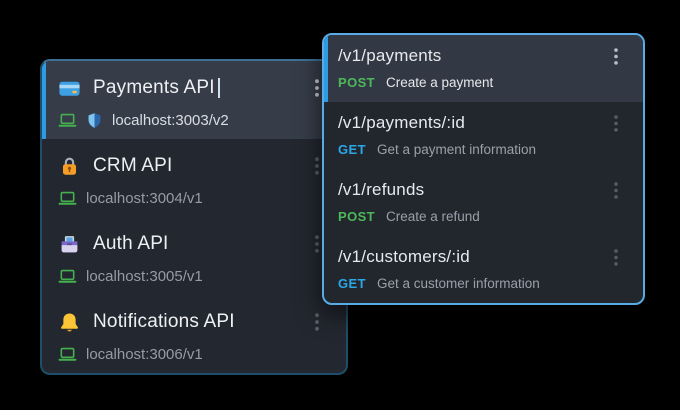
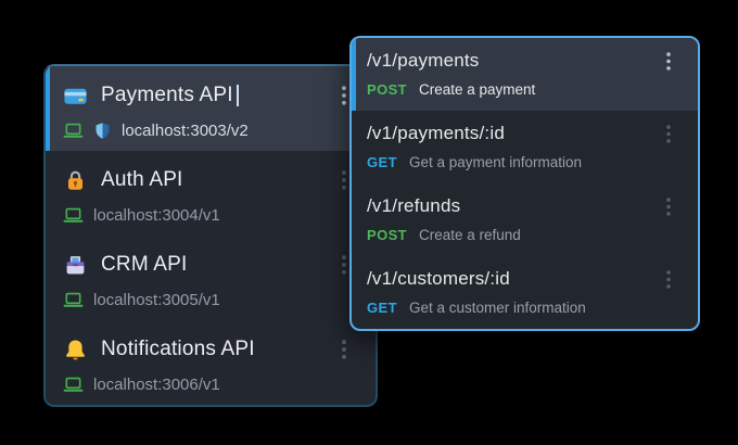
  Payments API
  localhost:3003/v2
- CRM API
+ Auth API
  localhost:3004/v1
- Auth API
+ CRM API
  localhost:3005/v1
  Notifications API
  localhost:3006/v1
  /v1/payments
  POST
  Create a payment
  /v1/payments/:id
  GET
  Get a payment information
  /v1/refunds
  POST
  Create a refund
  /v1/customers/:id
  GET
  Get a customer information
